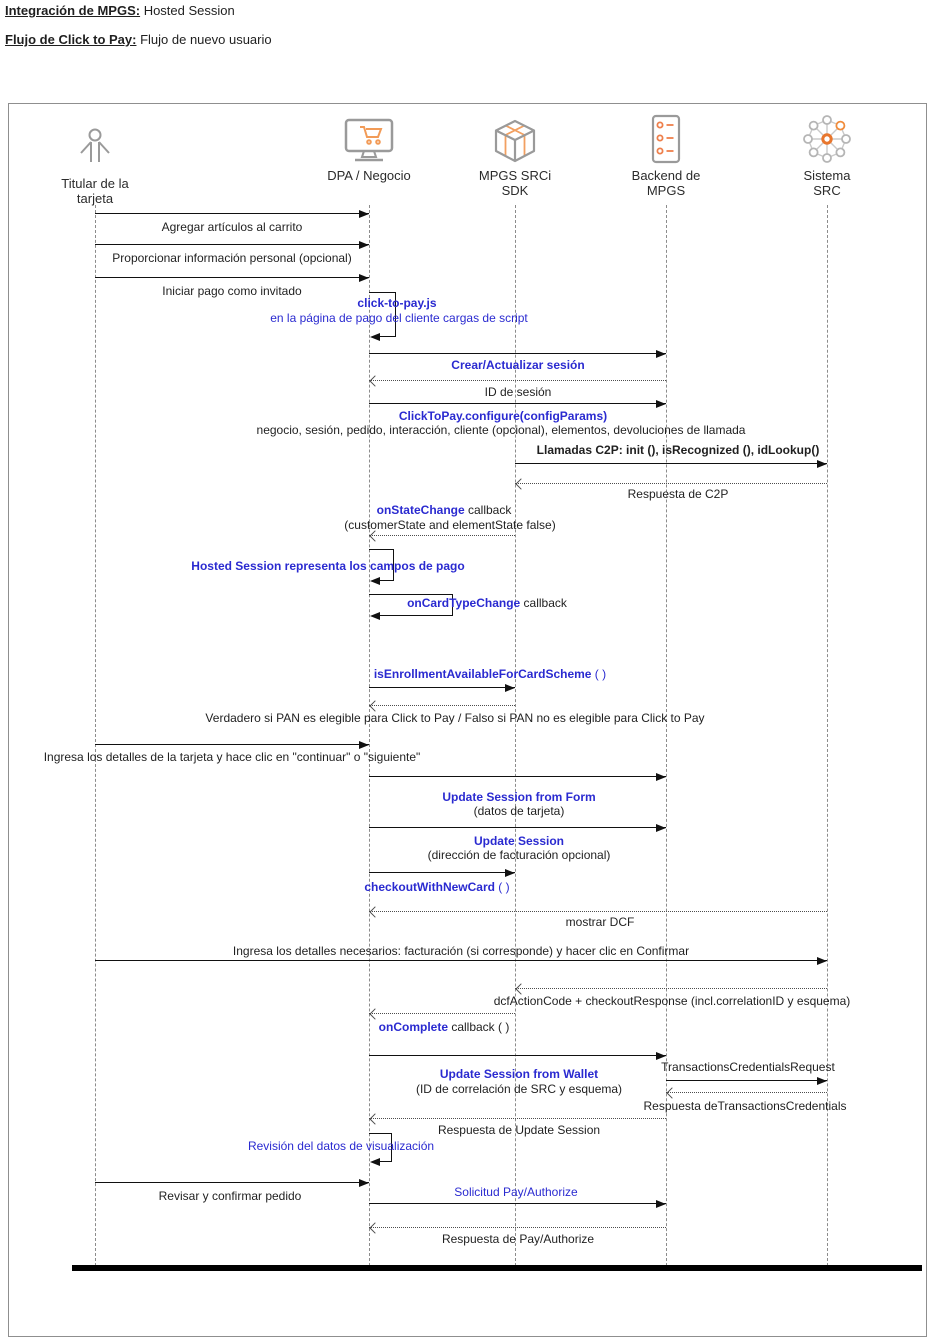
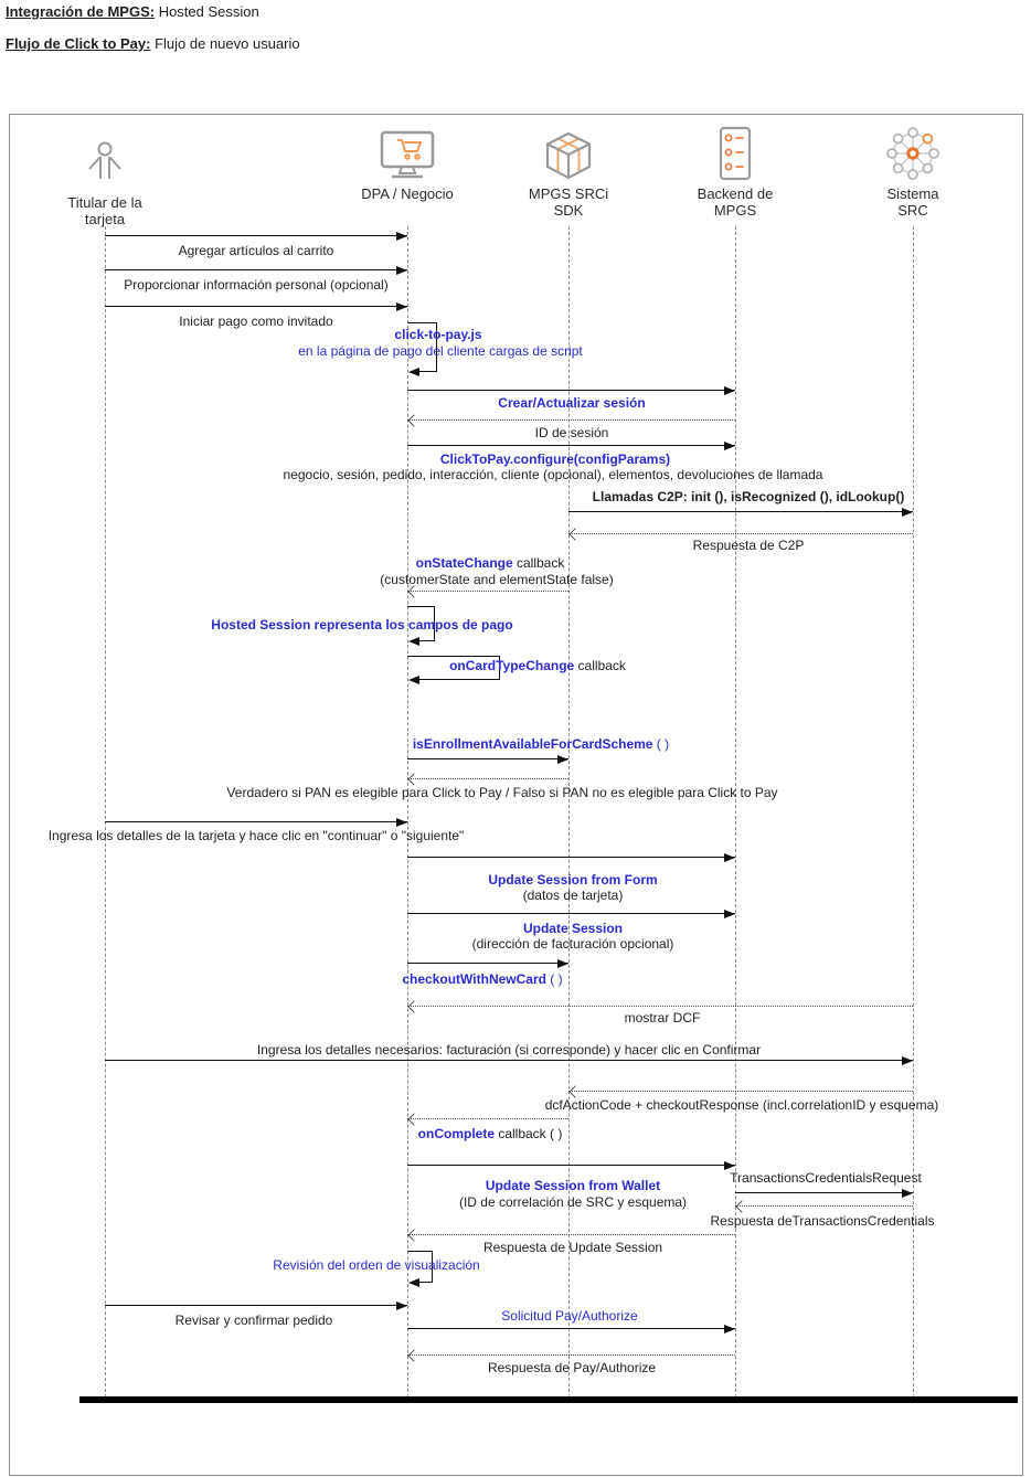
  Integración de MPGS: Hosted Session
  Flujo de Click to Pay: Flujo de nuevo usuario
  Titular de la
  tarjeta
  DPA / Negocio
  MPGS SRCi
  SDK
  Backend de
  MPGS
  Sistema
  SRC
  Agregar artículos al carrito
  Proporcionar información personal (opcional)
  Iniciar pago como invitado
  click-to-pay.js
  en la página de pago del cliente cargas de script
  Crear/Actualizar sesión
  ID de sesión
  ClickToPay.configure(configParams)
  negocio, sesión, pedido, interacción, cliente (opcional), elementos, devoluciones de llamada
  Llamadas C2P: init (), isRecognized (), idLookup()
  Respuesta de C2P
  onStateChange callback
  (customerState and elementState false)
  Hosted Session representa los campos de pago
  onCardTypeChange callback
  isEnrollmentAvailableForCardScheme ( )
  Verdadero si PAN es elegible para Click to Pay / Falso si PAN no es elegible para Click to Pay
  Ingresa los detalles de la tarjeta y hace clic en "continuar" o "siguiente"
  Update Session from Form
  (datos de tarjeta)
  Update Session
  (dirección de facturación opcional)
  checkoutWithNewCard ( )
  mostrar DCF
  Ingresa los detalles necesarios: facturación (si corresponde) y hacer clic en Confirmar
  dcfActionCode + checkoutResponse (incl.correlationID y esquema)
  onComplete callback ( )
  Update Session from Wallet
  (ID de correlación de SRC y esquema)
  TransactionsCredentialsRequest
  Respuesta deTransactionsCredentials
  Respuesta de Update Session
- Revisión del datos de visualización
+ Revisión del orden de visualización
  Revisar y confirmar pedido
  Solicitud Pay/Authorize
  Respuesta de Pay/Authorize
